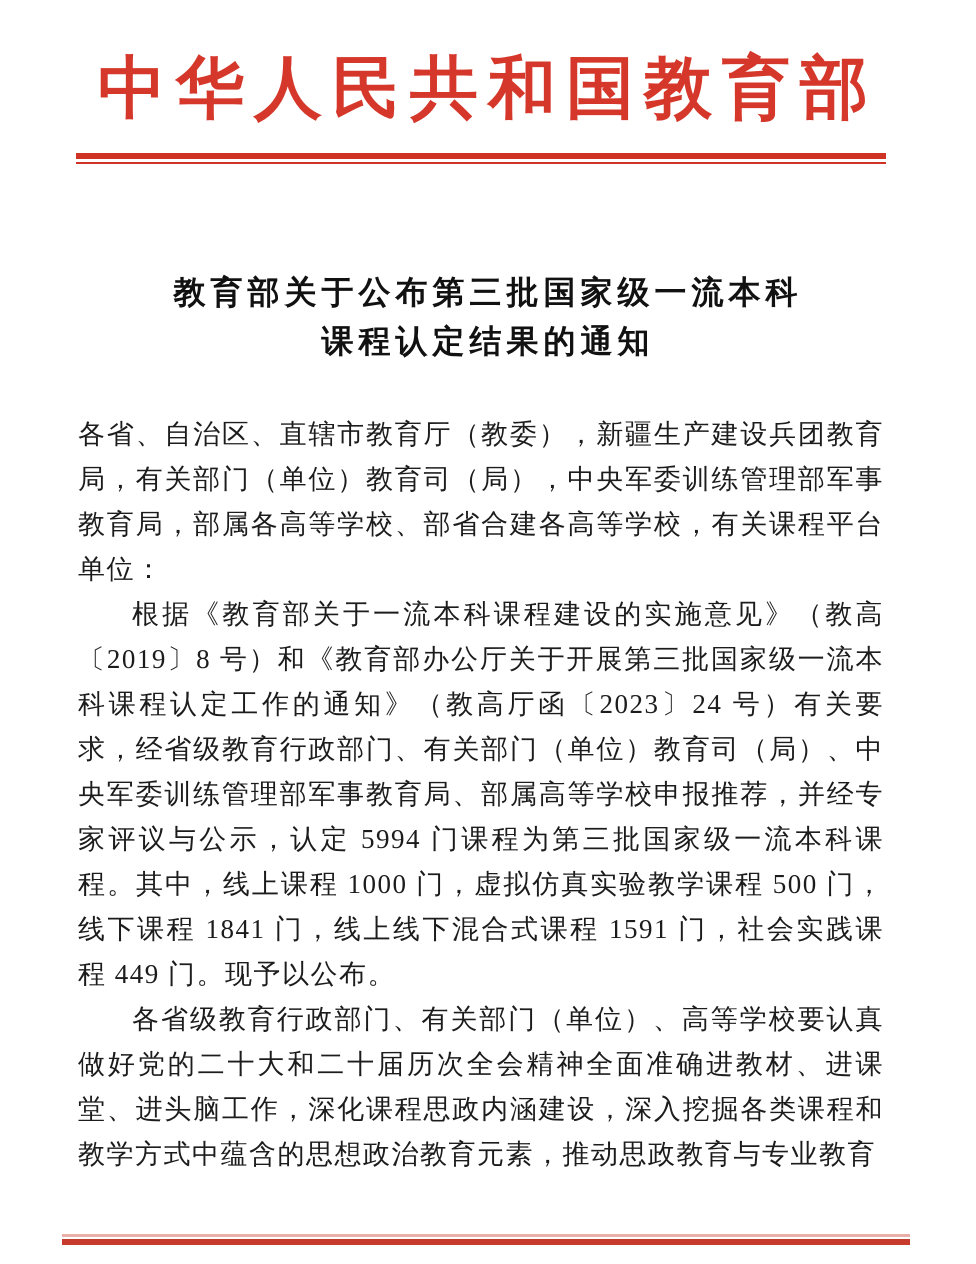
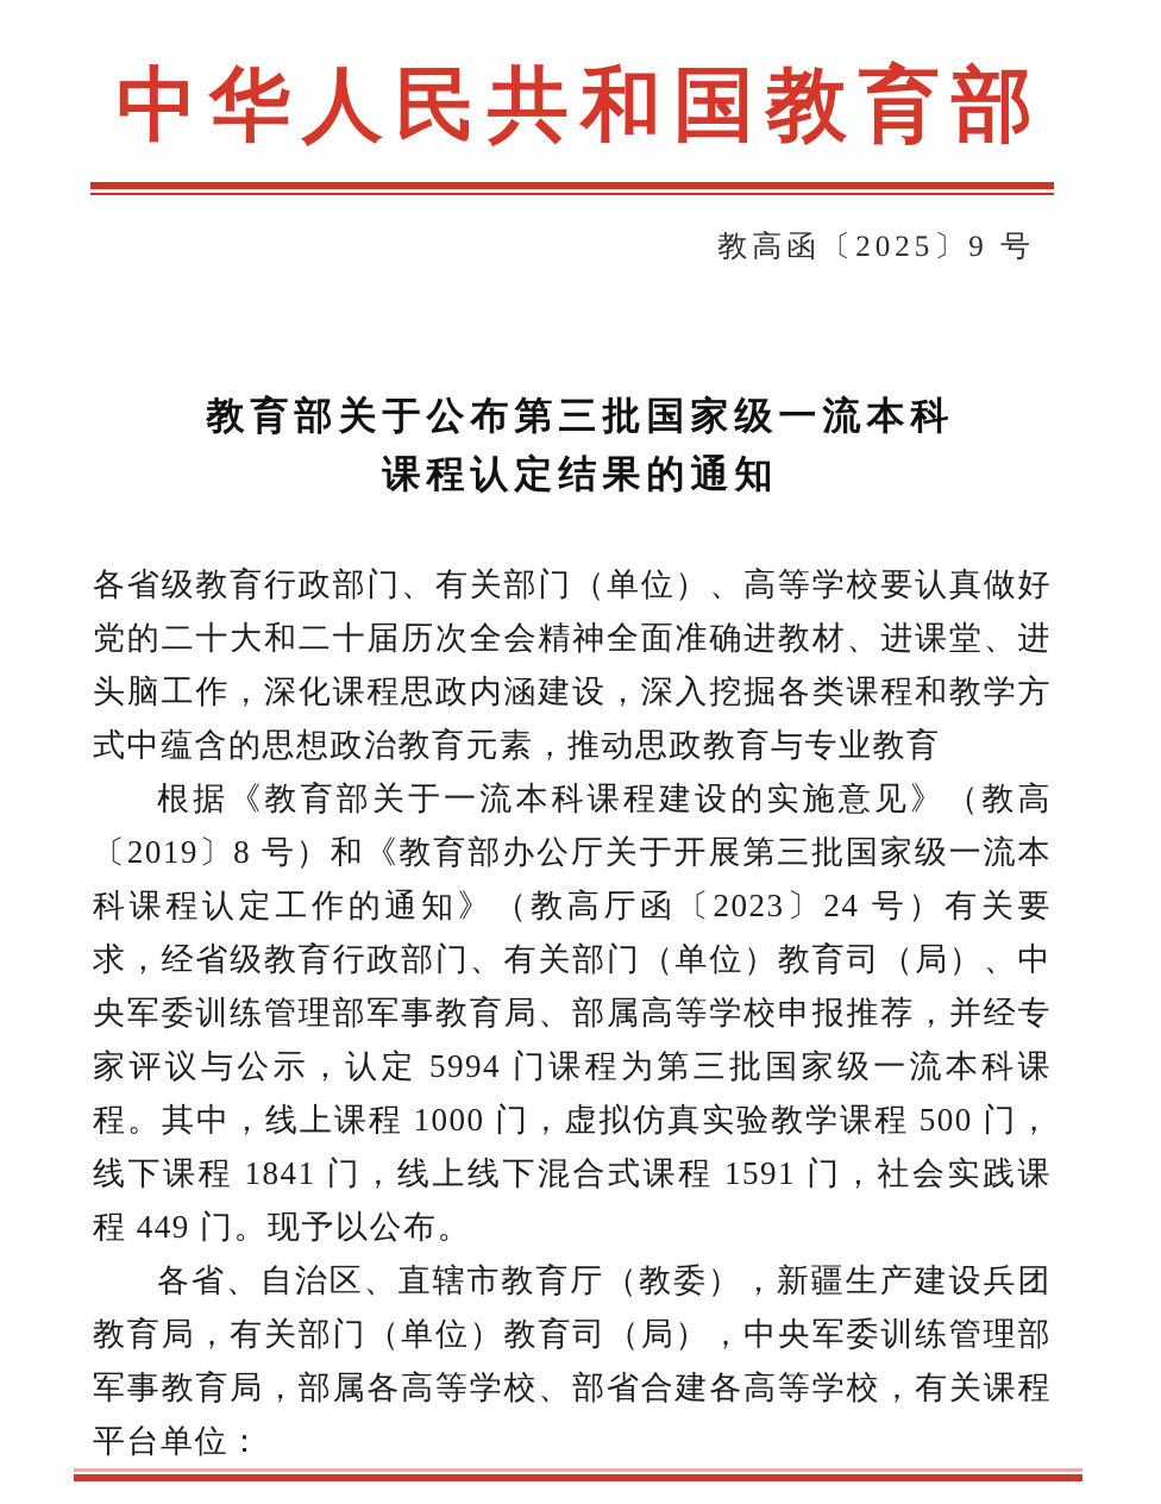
  中华人民共和国教育部
+ 教高函〔2025〕9 号
  教育部关于公布第三批国家级一流本科
  课程认定结果的通知
- 各省、自治区、直辖市教育厅（教委），新疆生产建设兵团教育局，有关部门（单位）教育司（局），中央军委训练管理部军事教育局，部属各高等学校、部省合建各高等学校，有关课程平台单位：
+ 各省级教育行政部门、有关部门（单位）、高等学校要认真做好党的二十大和二十届历次全会精神全面准确进教材、进课堂、进头脑工作，深化课程思政内涵建设，深入挖掘各类课程和教学方式中蕴含的思想政治教育元素，推动思政教育与专业教育
  根据《教育部关于一流本科课程建设的实施意见》（教高〔2019〕8 号）和《教育部办公厅关于开展第三批国家级一流本科课程认定工作的通知》（教高厅函〔2023〕24 号）有关要求，经省级教育行政部门、有关部门（单位）教育司（局）、中央军委训练管理部军事教育局、部属高等学校申报推荐，并经专家评议与公示，认定 5994 门课程为第三批国家级一流本科课程。其中，线上课程 1000 门，虚拟仿真实验教学课程 500 门，线下课程 1841 门，线上线下混合式课程 1591 门，社会实践课程 449 门。现予以公布。
- 各省级教育行政部门、有关部门（单位）、高等学校要认真做好党的二十大和二十届历次全会精神全面准确进教材、进课堂、进头脑工作，深化课程思政内涵建设，深入挖掘各类课程和教学方式中蕴含的思想政治教育元素，推动思政教育与专业教育
+ 各省、自治区、直辖市教育厅（教委），新疆生产建设兵团教育局，有关部门（单位）教育司（局），中央军委训练管理部军事教育局，部属各高等学校、部省合建各高等学校，有关课程平台单位：
